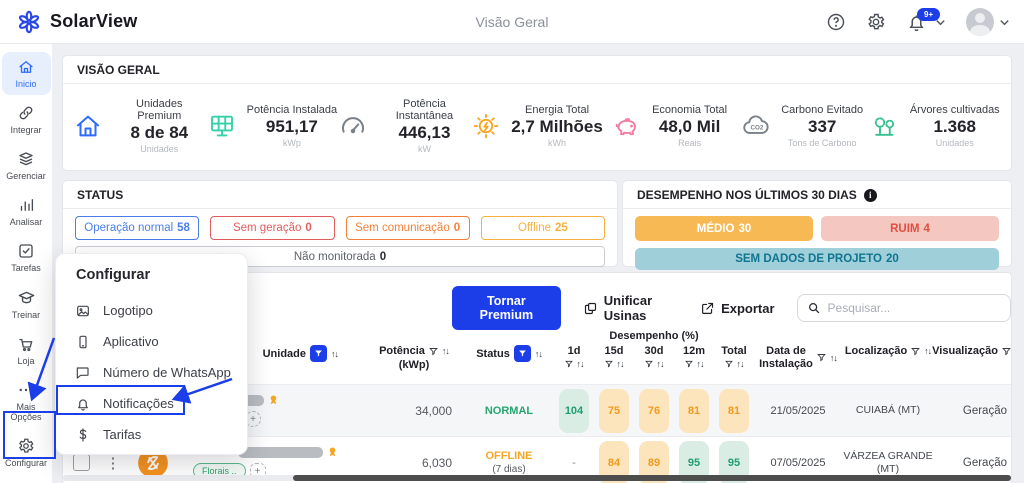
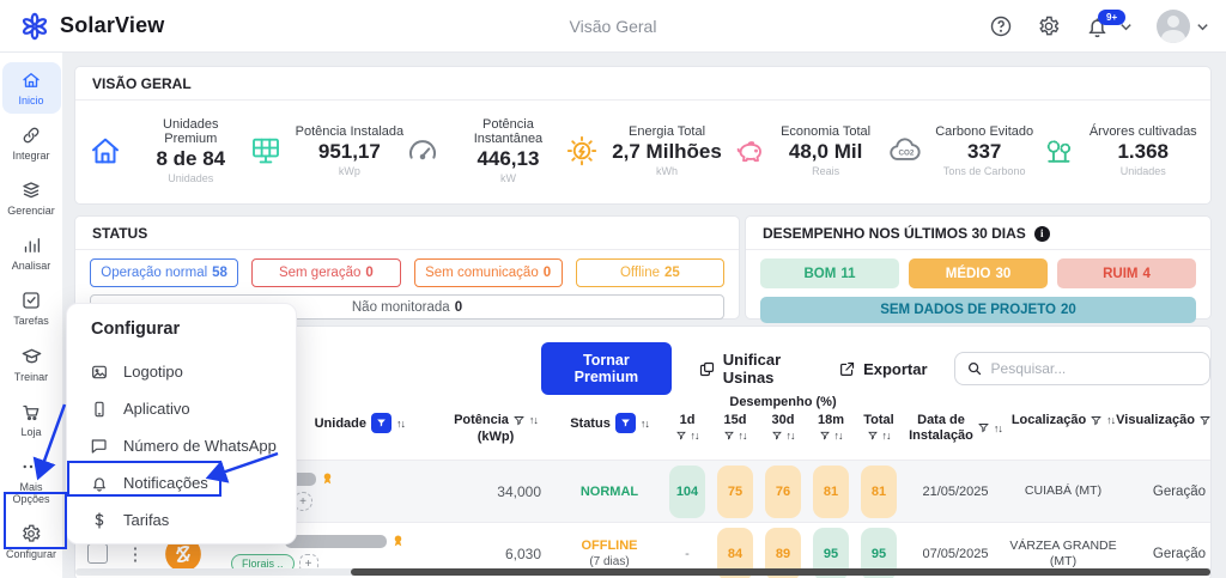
  SolarView
  Visão Geral
  9+
  Inicio
  Integrar
  Gerenciar
  Analisar
  Tarefas
  Treinar
  Loja
  Mais Opções
  Configurar
  VISÃO GERAL
  Unidades Premium
  8 de 84
  Unidades
  Potência Instalada
  951,17
  kWp
  Potência Instantânea
  446,13
  kW
  Energia Total
  2,7 Milhões
  kWh
  Economia Total
  48,0 Mil
  Reais
  Carbono Evitado
  337
  Tons de Carbono
  Árvores cultivadas
  1.368
  Unidades
  STATUS
  Operação normal
  58
  Sem geração
  0
  Sem comunicação
  0
  Offline
  25
  Não monitorada
  0
  DESEMPENHO NOS ÚLTIMOS 30 DIAS
  i
+ BOM
+ 11
  MÉDIO
  30
  RUIM
  4
  SEM DADOS DE PROJETO
  20
  Tornar Premium
  Unificar Usinas
  Exportar
  Pesquisar...
  Desempenho (%)
  Unidade
  ↑↓
  Potência
  ↑↓
  (kWp)
  Status
  ↑↓
  1d
  ↑↓
  15d
  ↑↓
  30d
  ↑↓
- 12m
+ 18m
  ↑↓
  Total
  ↑↓
  Data de
  Instalação
  ↑↓
  Localização
  ↑↓
  Visualização
  +
  34,000
  NORMAL
  104
  75
  76
  81
  81
  21/05/2025
  CUIABÁ (MT)
  Geração
  ⋮
  Florais ..
  +
  6,030
  OFFLINE
  (7 dias)
  -
  84
  89
  95
  95
  07/05/2025
  VÁRZEA GRANDE (MT)
  Geração
  Configurar
  Logotipo
  Aplicativo
  Número de WhatsApp
  Notificações
  Tarifas
